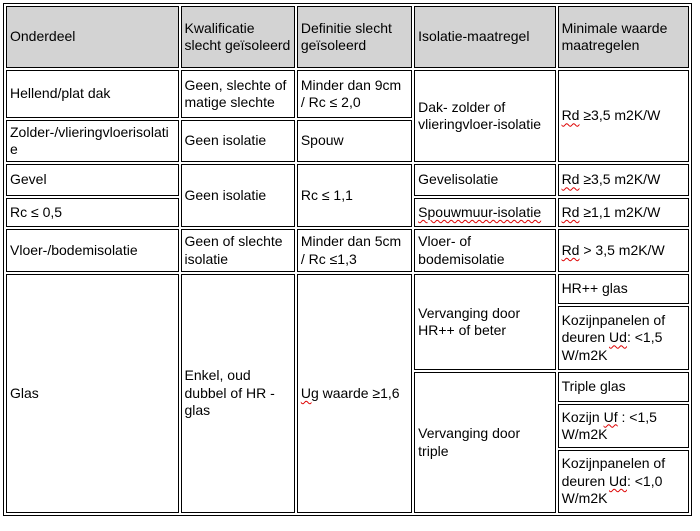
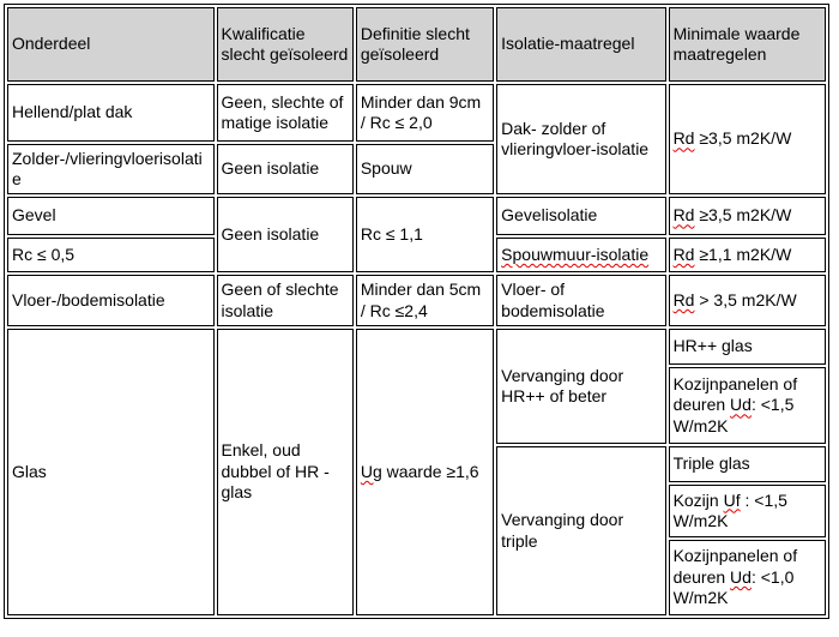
  Onderdeel	Kwalificatie slecht geïsoleerd	Definitie slecht geïsoleerd	Isolatie-maatregel	Minimale waarde maatregelen
- Hellend/plat dak	Geen, slechte of matige slechte	Minder dan 9cm / Rc ≤ 2,0	Dak- zolder of vlieringvloer-isolatie	Rd ≥3,5 m2K/W
+ Hellend/plat dak	Geen, slechte of matige isolatie	Minder dan 9cm / Rc ≤ 2,0	Dak- zolder of vlieringvloer-isolatie	Rd ≥3,5 m2K/W
  Zolder-/vlieringvloerisolatie	Geen isolatie	Spouw
  Gevel	Geen isolatie	Rc ≤ 1,1	Gevelisolatie	Rd ≥3,5 m2K/W
  Rc ≤ 0,5	Spouwmuur-isolatie	Rd ≥1,1 m2K/W
- Vloer-/bodemisolatie	Geen of slechte isolatie	Minder dan 5cm / Rc ≤1,3	Vloer- of bodemisolatie	Rd > 3,5 m2K/W
+ Vloer-/bodemisolatie	Geen of slechte isolatie	Minder dan 5cm / Rc ≤2,4	Vloer- of bodemisolatie	Rd > 3,5 m2K/W
  Glas	Enkel, oud dubbel of HR - glas	Ug waarde ≥1,6	Vervanging door HR++ of beter	HR++ glas
  Kozijnpanelen of deuren Ud: <1,5 W/m2K
  Vervanging door triple	Triple glas
  Kozijn Uf : <1,5 W/m2K
  Kozijnpanelen of deuren Ud: <1,0 W/m2K
